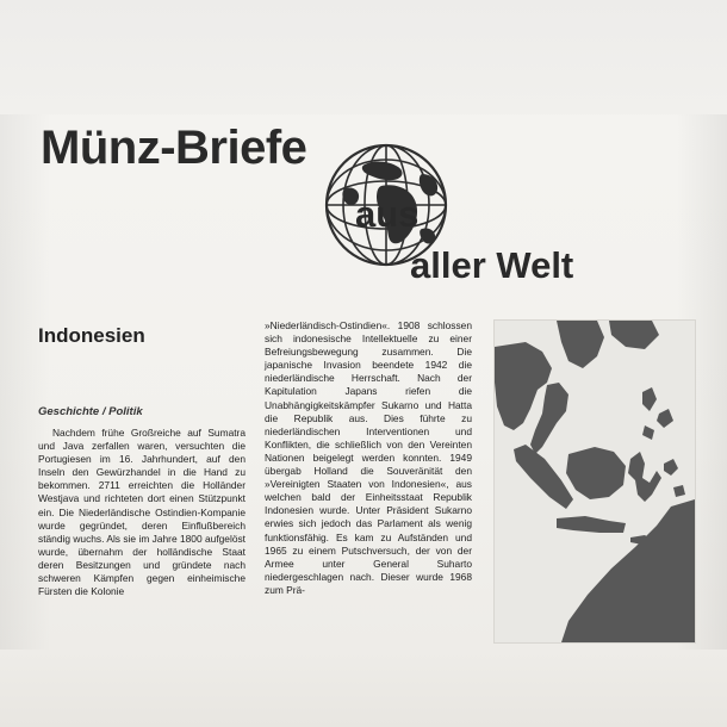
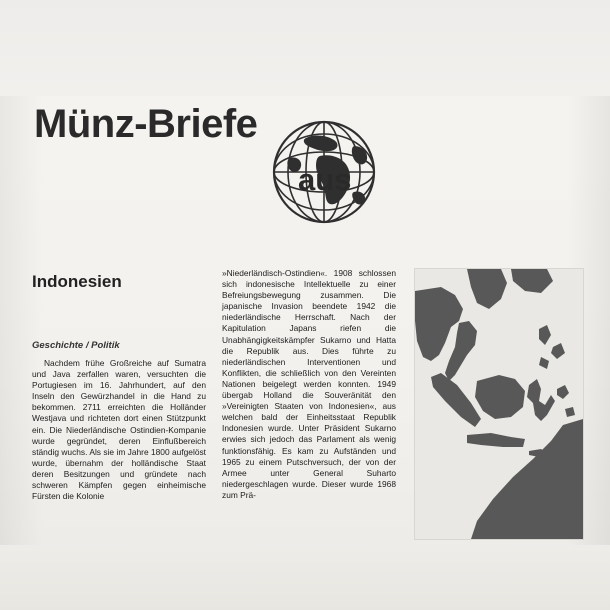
  Münz-Briefe
  aus
- aller Welt
  Indonesien
  Geschichte / Politik
  Nachdem frühe Großreiche auf Sumatra und Java zerfallen waren, versuchten die Portugiesen im 16. Jahrhundert, auf den Inseln den Gewürzhandel in die Hand zu bekommen. 2711 erreichten die Holländer Westjava und richteten dort einen Stützpunkt ein. Die Niederländische Ostindien-Kompanie wurde gegründet, deren Einflußbereich ständig wuchs. Als sie im Jahre 1800 aufgelöst wurde, übernahm der holländische Staat deren Besitzungen und gründete nach schweren Kämpfen gegen einheimische Fürsten die Kolonie
- »Niederländisch-Ostindien«. 1908 schlossen sich indonesische Intellektuelle zu einer Befreiungsbewegung zusammen. Die japanische Invasion beendete 1942 die niederländische Herrschaft. Nach der Kapitulation Japans riefen die Unabhängigkeitskämpfer Sukarno und Hatta die Republik aus. Dies führte zu niederländischen Interventionen und Konflikten, die schließlich von den Vereinten Nationen beigelegt werden konnten. 1949 übergab Holland die Souveränität den »Vereinigten Staaten von Indonesien«, aus welchen bald der Einheitsstaat Republik Indonesien wurde. Unter Präsident Sukarno erwies sich jedoch das Parlament als wenig funktionsfähig. Es kam zu Aufständen und 1965 zu einem Putschversuch, der von der Armee unter General Suharto niedergeschlagen nach. Dieser wurde 1968 zum Prä-
+ »Niederländisch-Ostindien«. 1908 schlossen sich indonesische Intellektuelle zu einer Befreiungsbewegung zusammen. Die japanische Invasion beendete 1942 die niederländische Herrschaft. Nach der Kapitulation Japans riefen die Unabhängigkeitskämpfer Sukarno und Hatta die Republik aus. Dies führte zu niederländischen Interventionen und Konflikten, die schließlich von den Vereinten Nationen beigelegt werden konnten. 1949 übergab Holland die Souveränität den »Vereinigten Staaten von Indonesien«, aus welchen bald der Einheitsstaat Republik Indonesien wurde. Unter Präsident Sukarno erwies sich jedoch das Parlament als wenig funktionsfähig. Es kam zu Aufständen und 1965 zu einem Putschversuch, der von der Armee unter General Suharto niedergeschlagen wurde. Dieser wurde 1968 zum Prä-
